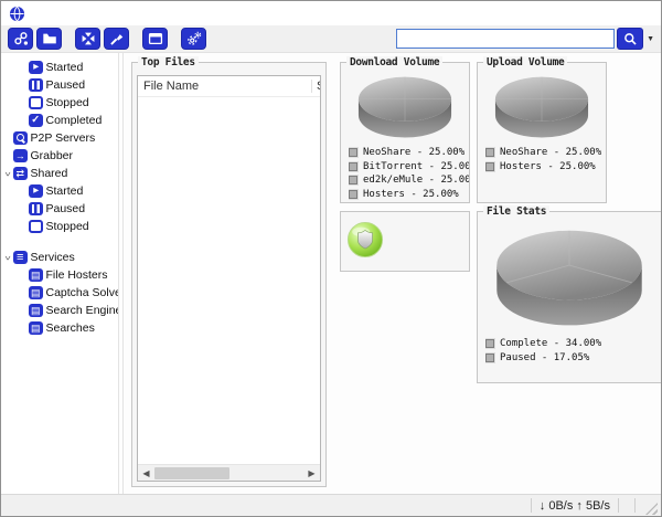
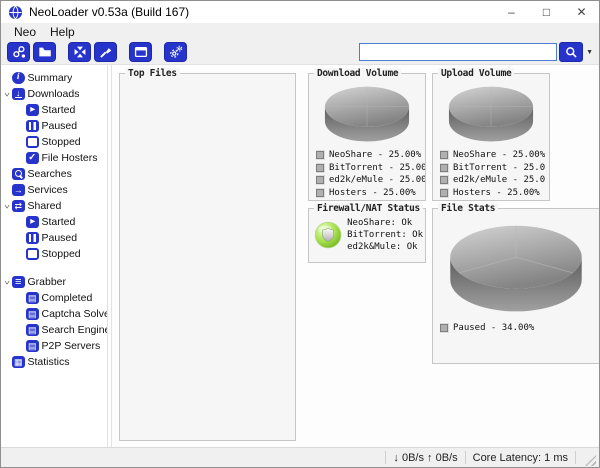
+ NeoLoader v0.53a (Build 167)
+ –
+ □
+ ✕
+ Neo
+ Help
+ Summary
+ Downloads
  Started
  Paused
  Stopped
- Completed
+ File Hosters
- P2P Servers
+ Searches
- Grabber
+ Services
  Shared
  Started
  Paused
  Stopped
- Services
+ Grabber
- File Hosters
+ Completed
  Captcha Solv
  Search Engin
- Searches
+ P2P Servers
+ Statistics
  Top Files
- File Name
- ◀
- ▶
  Download Volume
  NeoShare - 25.00%
  BitTorrent - 25.00
  ed2k/eMule - 25.00
  Hosters - 25.00%
  Upload Volume
  NeoShare - 25.00%
+ BitTorrent - 25.0
+ ed2k/eMule - 25.0
  Hosters - 25.00%
+ Firewall/NAT Status
+ NeoShare: Ok
+ BitTorrent: Ok
+ ed2k&Mule: Ok
  File Stats
- Complete - 34.00%
- Paused - 17.05%
+ Paused - 34.00%
- ↓ 0B/s ↑ 5B/s
+ ↓ 0B/s ↑ 0B/s
+ Core Latency: 1 ms
